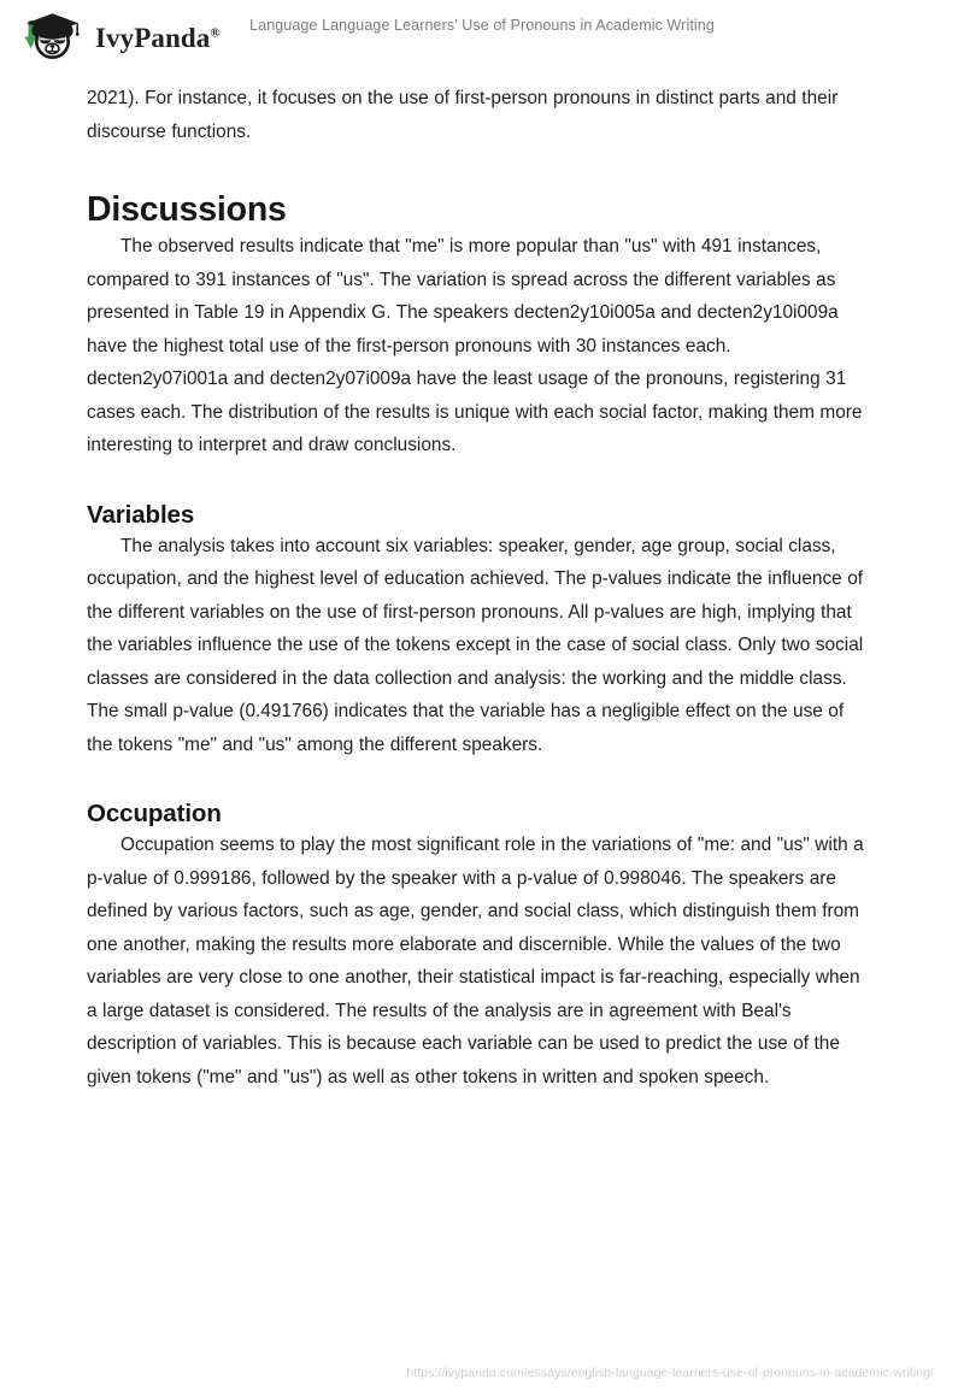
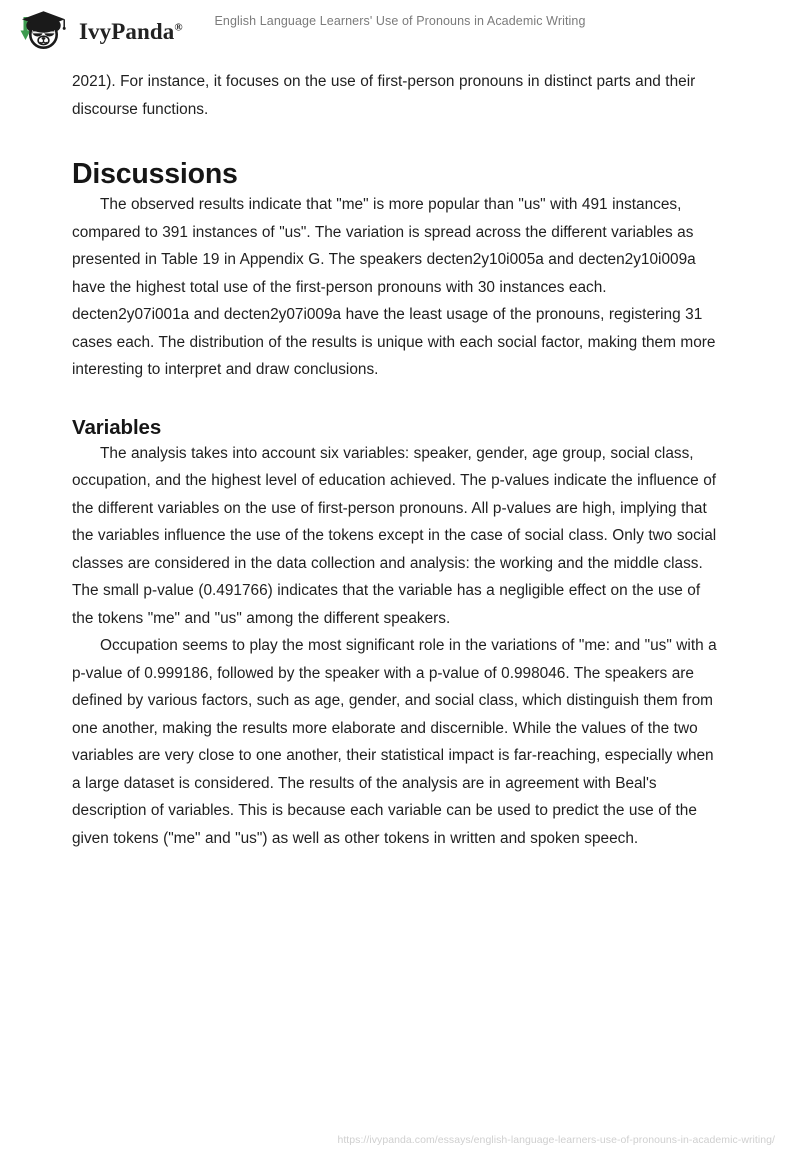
  IvyPanda®
- Language Language Learners' Use of Pronouns in Academic Writing
+ English Language Learners' Use of Pronouns in Academic Writing
  2021). For instance, it focuses on the use of first-person pronouns in distinct parts and their discourse functions.
  Discussions
  The observed results indicate that "me" is more popular than "us" with 491 instances, compared to 391 instances of "us". The variation is spread across the different variables as presented in Table 19 in Appendix G. The speakers decten2y10i005a and decten2y10i009a have the highest total use of the first-person pronouns with 30 instances each. decten2y07i001a and decten2y07i009a have the least usage of the pronouns, registering 31 cases each. The distribution of the results is unique with each social factor, making them more interesting to interpret and draw conclusions.
  Variables
  The analysis takes into account six variables: speaker, gender, age group, social class, occupation, and the highest level of education achieved. The p-values indicate the influence of the different variables on the use of first-person pronouns. All p-values are high, implying that the variables influence the use of the tokens except in the case of social class. Only two social classes are considered in the data collection and analysis: the working and the middle class. The small p-value (0.491766) indicates that the variable has a negligible effect on the use of the tokens "me" and "us" among the different speakers.
- Occupation
  Occupation seems to play the most significant role in the variations of "me: and "us" with a p-value of 0.999186, followed by the speaker with a p-value of 0.998046. The speakers are defined by various factors, such as age, gender, and social class, which distinguish them from one another, making the results more elaborate and discernible. While the values of the two variables are very close to one another, their statistical impact is far-reaching, especially when a large dataset is considered. The results of the analysis are in agreement with Beal's description of variables. This is because each variable can be used to predict the use of the given tokens ("me" and "us") as well as other tokens in written and spoken speech.
  https://ivypanda.com/essays/english-language-learners-use-of-pronouns-in-academic-writing/
